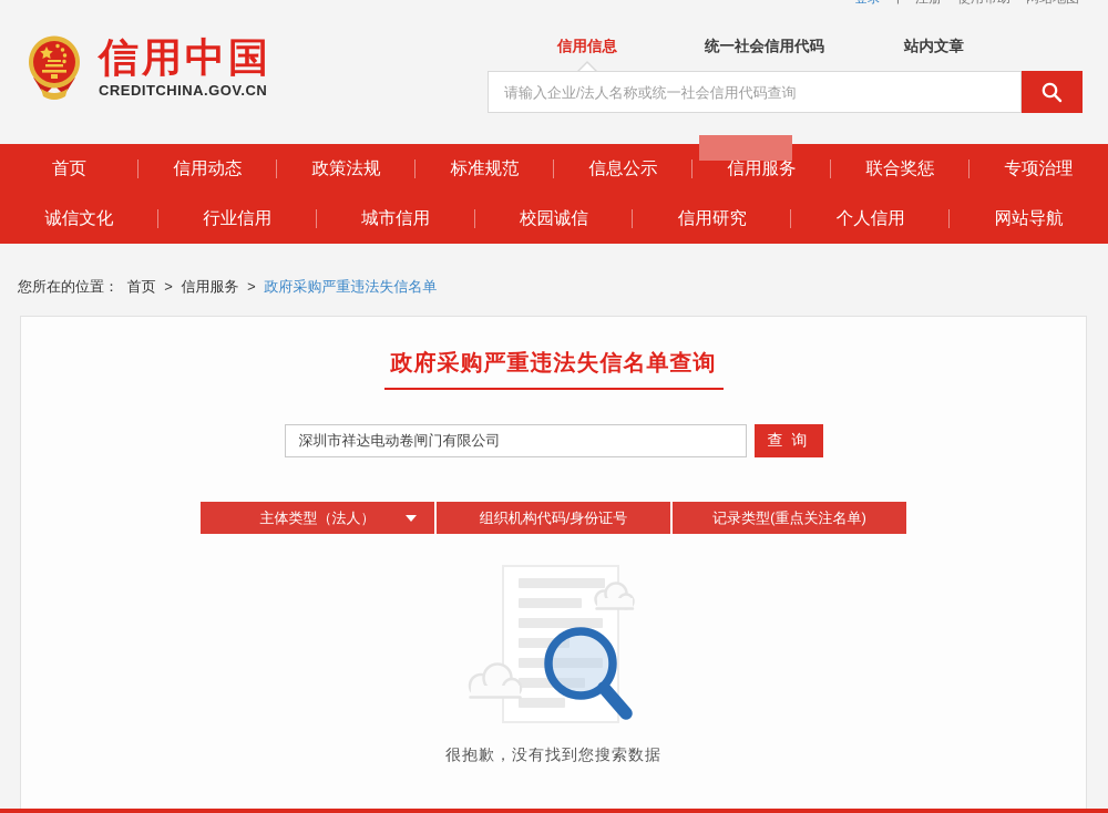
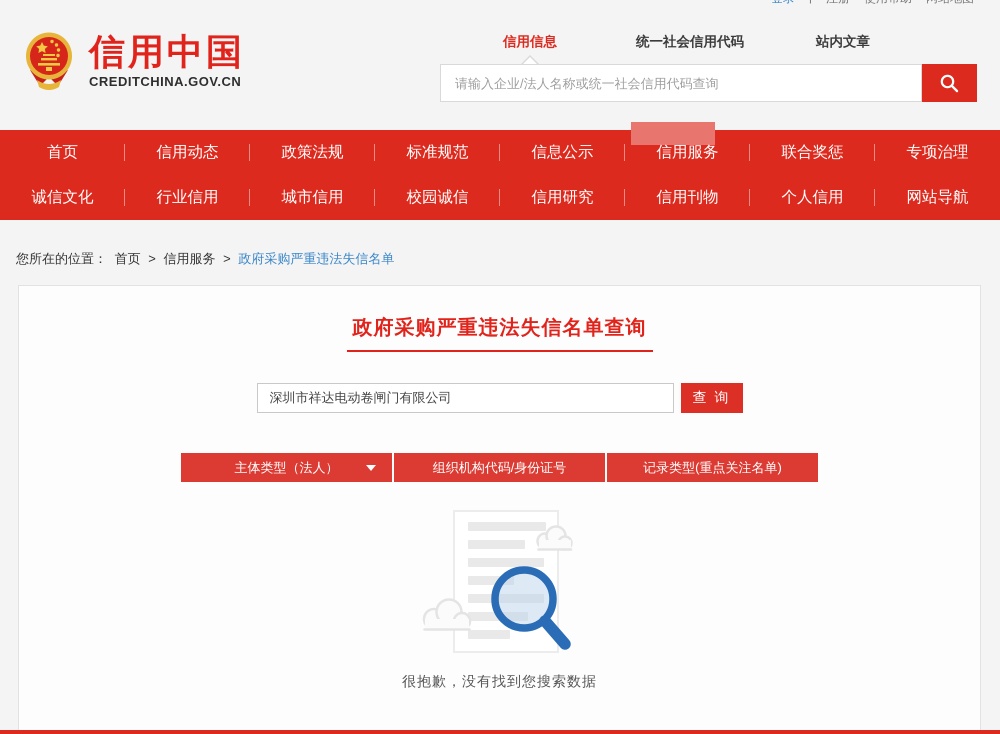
  信用中国
  CREDITCHINA.GOV.CN
  信用信息
  统一社会信用代码
  站内文章
  请输入企业/法人名称或统一社会信用代码查询
  首页
  信用动态
  政策法规
  标准规范
  信息公示
  信用服务
  联合奖惩
  专项治理
  诚信文化
  行业信用
  城市信用
  校园诚信
  信用研究
+ 信用刊物
  个人信用
  网站导航
  您所在的位置： 首页 > 信用服务 > 政府采购严重违法失信名单
  政府采购严重违法失信名单查询
  深圳市祥达电动卷闸门有限公司
  查 询
  主体类型（法人）
  组织机构代码/身份证号
  记录类型(重点关注名单)
  很抱歉，没有找到您搜索数据
